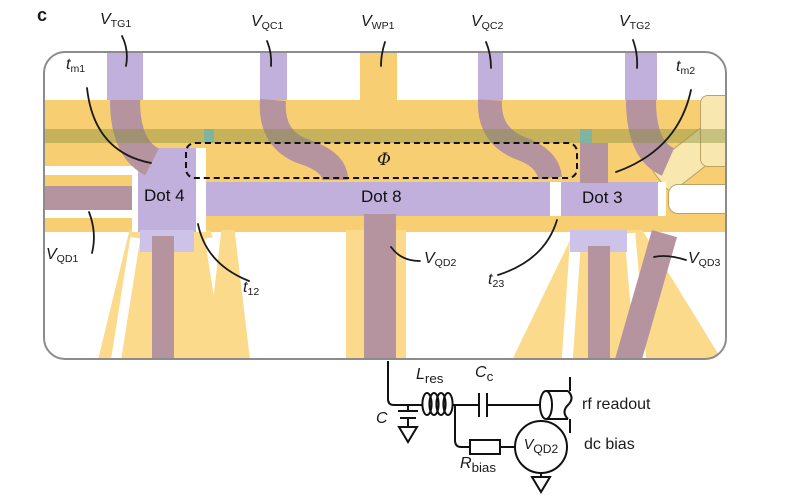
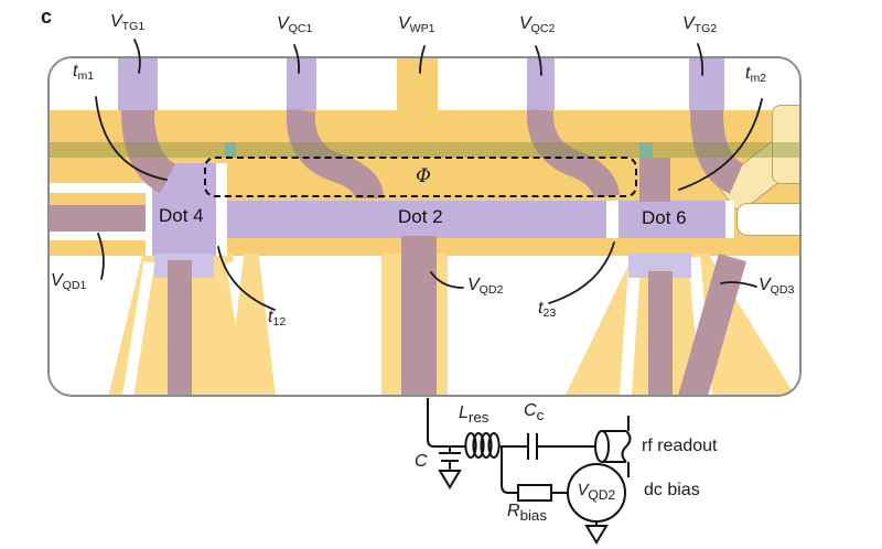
  c
  VTG1
  VQC1
  VWP1
  VQC2
  VTG2
  Φ
  Dot 4
- Dot 8
+ Dot 2
- Dot 3
+ Dot 6
  tm1
  tm2
  t12
  t23
  VQD1
  VQD2
  VQD3
  Lres
  Cc
  C
  Rbias
  VQD2
  rf readout
  dc bias
